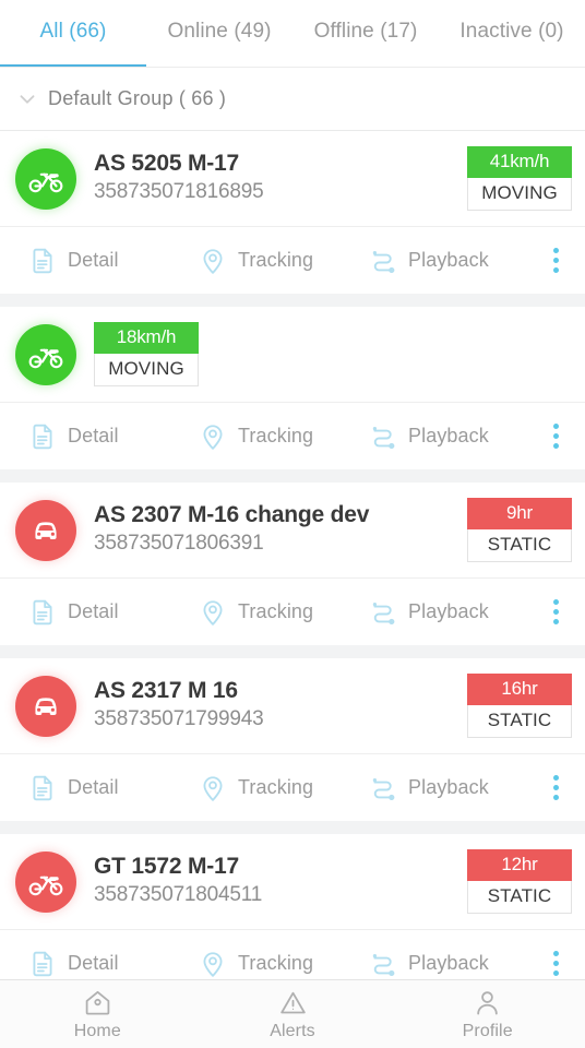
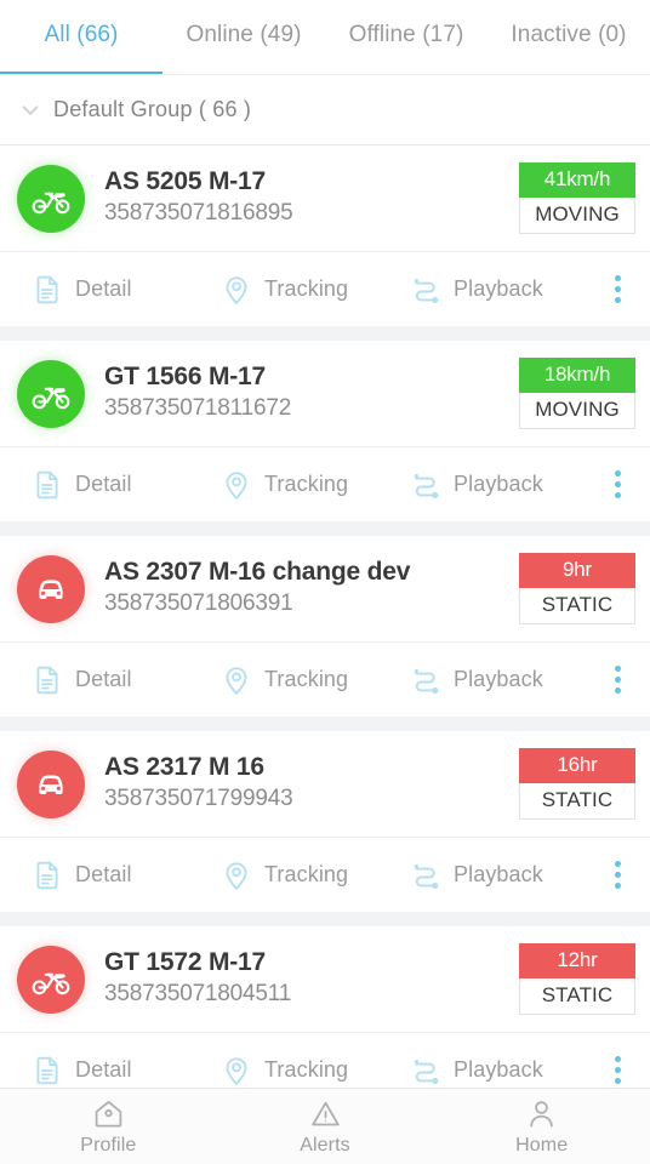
  All (66)
  Online (49)
  Offline (17)
  Inactive (0)
  Default Group ( 66 )
  AS 5205 M-17
  358735071816895
  41km/h
  MOVING
  Detail
  Tracking
  Playback
+ GT 1566 M-17
+ 358735071811672
  18km/h
  MOVING
  Detail
  Tracking
  Playback
  AS 2307 M-16 change dev
  358735071806391
  9hr
  STATIC
  Detail
  Tracking
  Playback
  AS 2317 M 16
  358735071799943
  16hr
  STATIC
  Detail
  Tracking
  Playback
  GT 1572 M-17
  358735071804511
  12hr
  STATIC
  Detail
  Tracking
  Playback
- Home
+ Profile
  Alerts
- Profile
+ Home
